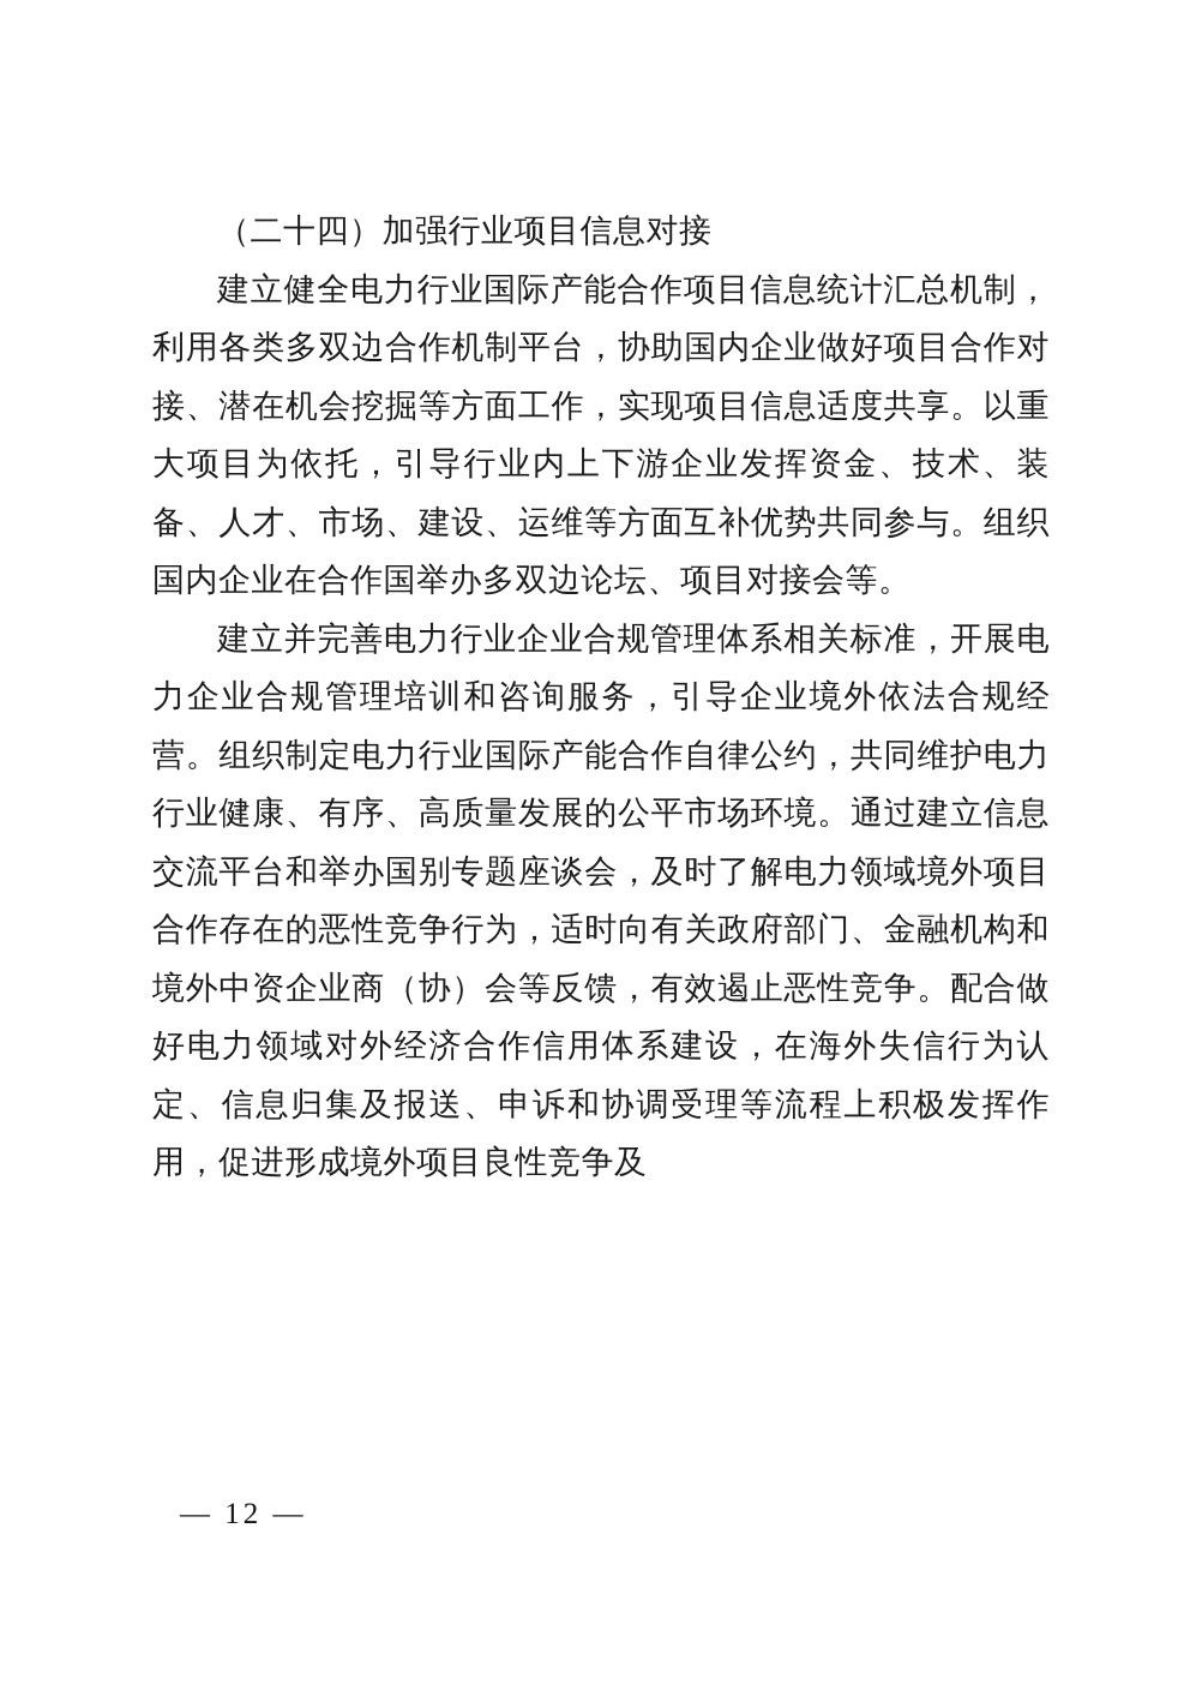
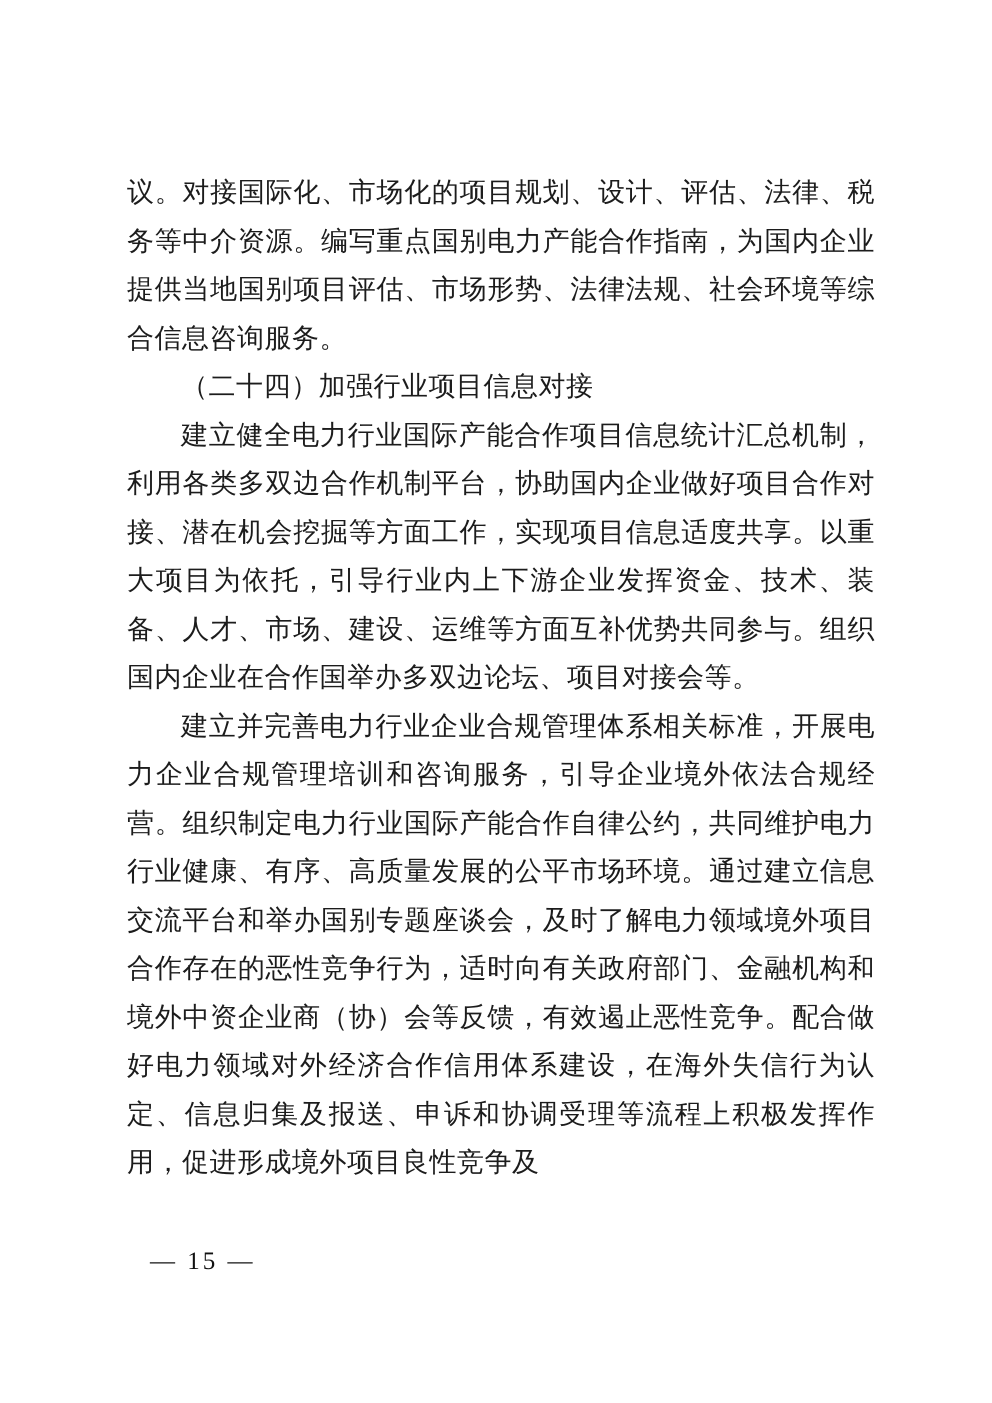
+ 议。对接国际化、市场化的项目规划、设计、评估、法律、税务等中介资源。编写重点国别电力产能合作指南，为国内企业提供当地国别项目评估、市场形势、法律法规、社会环境等综合信息咨询服务。
  （二十四）加强行业项目信息对接
  建立健全电力行业国际产能合作项目信息统计汇总机制，利用各类多双边合作机制平台，协助国内企业做好项目合作对接、潜在机会挖掘等方面工作，实现项目信息适度共享。以重大项目为依托，引导行业内上下游企业发挥资金、技术、装备、人才、市场、建设、运维等方面互补优势共同参与。组织国内企业在合作国举办多双边论坛、项目对接会等。
  建立并完善电力行业企业合规管理体系相关标准，开展电力企业合规管理培训和咨询服务，引导企业境外依法合规经营。组织制定电力行业国际产能合作自律公约，共同维护电力行业健康、有序、高质量发展的公平市场环境。通过建立信息交流平台和举办国别专题座谈会，及时了解电力领域境外项目合作存在的恶性竞争行为，适时向有关政府部门、金融机构和境外中资企业商（协）会等反馈，有效遏止恶性竞争。配合做好电力领域对外经济合作信用体系建设，在海外失信行为认定、信息归集及报送、申诉和协调受理等流程上积极发挥作用，促进形成境外项目良性竞争及
- — 12 —
+ — 15 —
